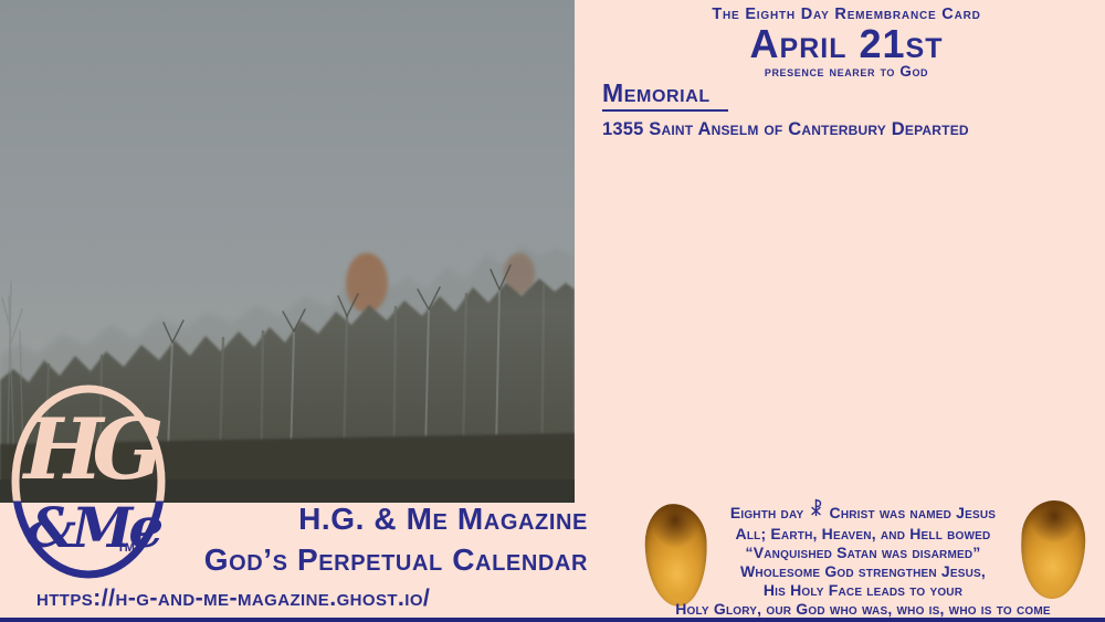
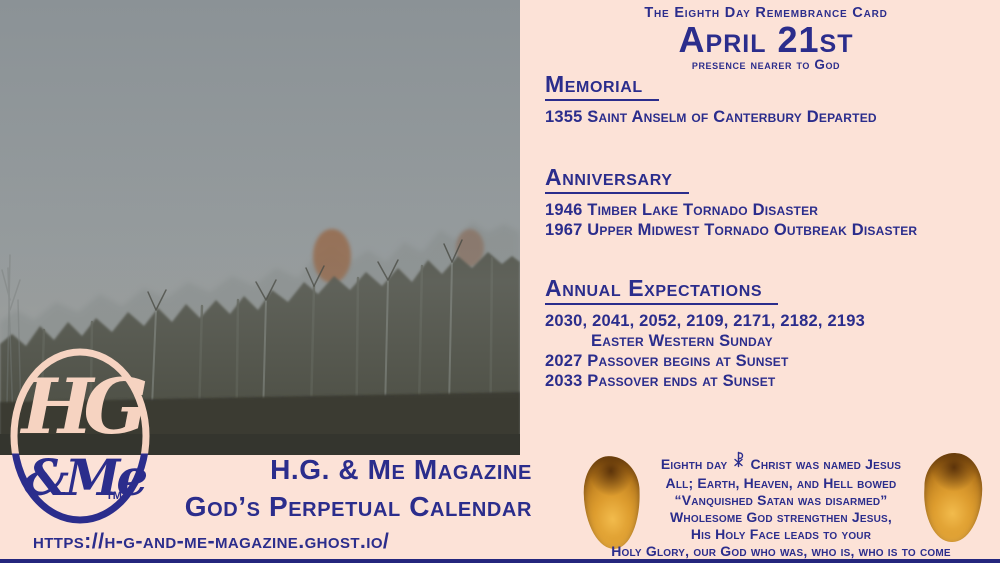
  The Eighth Day Remembrance Card
  April 21st
  presence nearer to God
  Memorial
  1355 Saint Anselm of Canterbury Departed
+ Anniversary
+ 1946 Timber Lake Tornado Disaster
+ 1967 Upper Midwest Tornado Outbreak Disaster
+ Annual Expectations
+ 2030, 2041, 2052, 2109, 2171, 2182, 2193
+ Easter Western Sunday
+ 2027 Passover begins at Sunset
+ 2033 Passover ends at Sunset
  HG
  &Me
  TM
  H.G. & Me Magazine
  God’s Perpetual Calendar
  https://h-g-and-me-magazine.ghost.io/
  Eighth day Christ was named Jesus
  All; Earth, Heaven, and Hell bowed
  “Vanquished Satan was disarmed”
  Wholesome God strengthen Jesus,
  His Holy Face leads to your
  Holy Glory, our God who was, who is, who is to come
